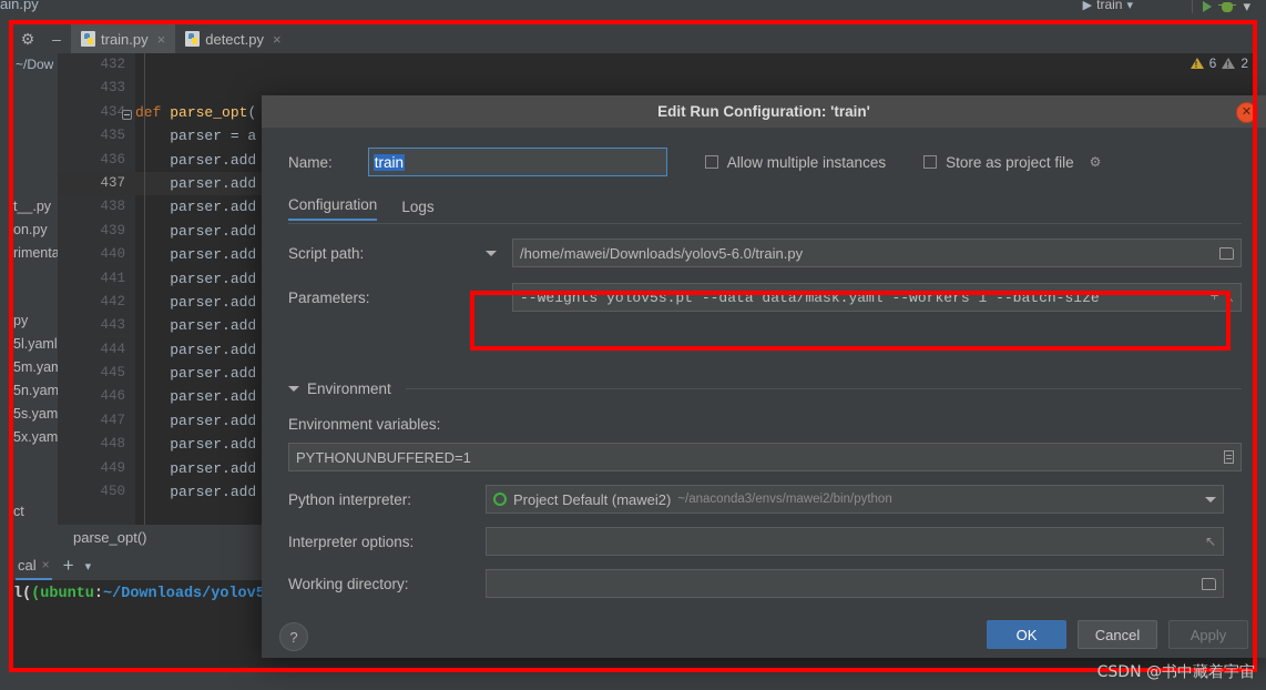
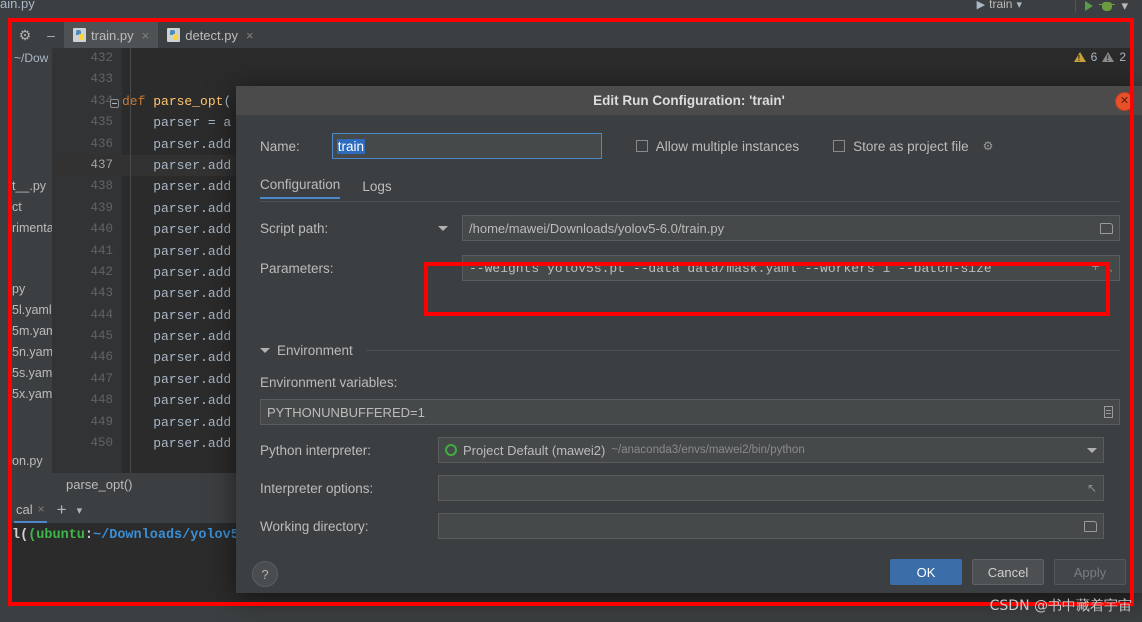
  ain.py
  ▶
  train
  ▾
  ▾
  ⚙
  –
  train.py
  ×
  detect.py
  ×
  ~/Dow
  t__.py
- on.py
+ ct
  rimenta
  py
  5l.yaml
  5m.ya
  5n.yam
  5s.yam
  5x.yam
- ct
+ on.py
  432
  433
  435
  436
  437
  438
  439
  440
  441
  442
  443
  444
  445
  446
  447
  448
  449
  450
  def parse_opt(
  parser = a
  parser.add
  parser.add
  parser.add
  parser.add
  parser.add
  parser.add
  parser.add
  parser.add
  parser.add
  parser.add
  parser.add
  parser.add
  parser.add
  parser.add
  parser.add
  6
  2
  parse_opt()
  cal
  ×
  +
  ▾
  l((ubuntu:~/Downloads/yolov5
  Edit Run Configuration: 'train'
  ✕
  Name:
  train
  Allow multiple instances
  Store as project file
  ⚙
  Configuration
  Logs
  Script path:
  /home/mawei/Downloads/yolov5-6.0/train.py
  Parameters:
  --weights yolov5s.pt --data data/mask.yaml --workers 1 --batch-size
  +
  Environment
  Environment variables:
  PYTHONUNBUFFERED=1
  Python interpreter:
  Project Default (mawei2)
  ~/anaconda3/envs/mawei2/bin/python
  Interpreter options:
  Working directory:
  ?
  OK
  Cancel
  Apply
  CSDN @书中藏着宇宙
